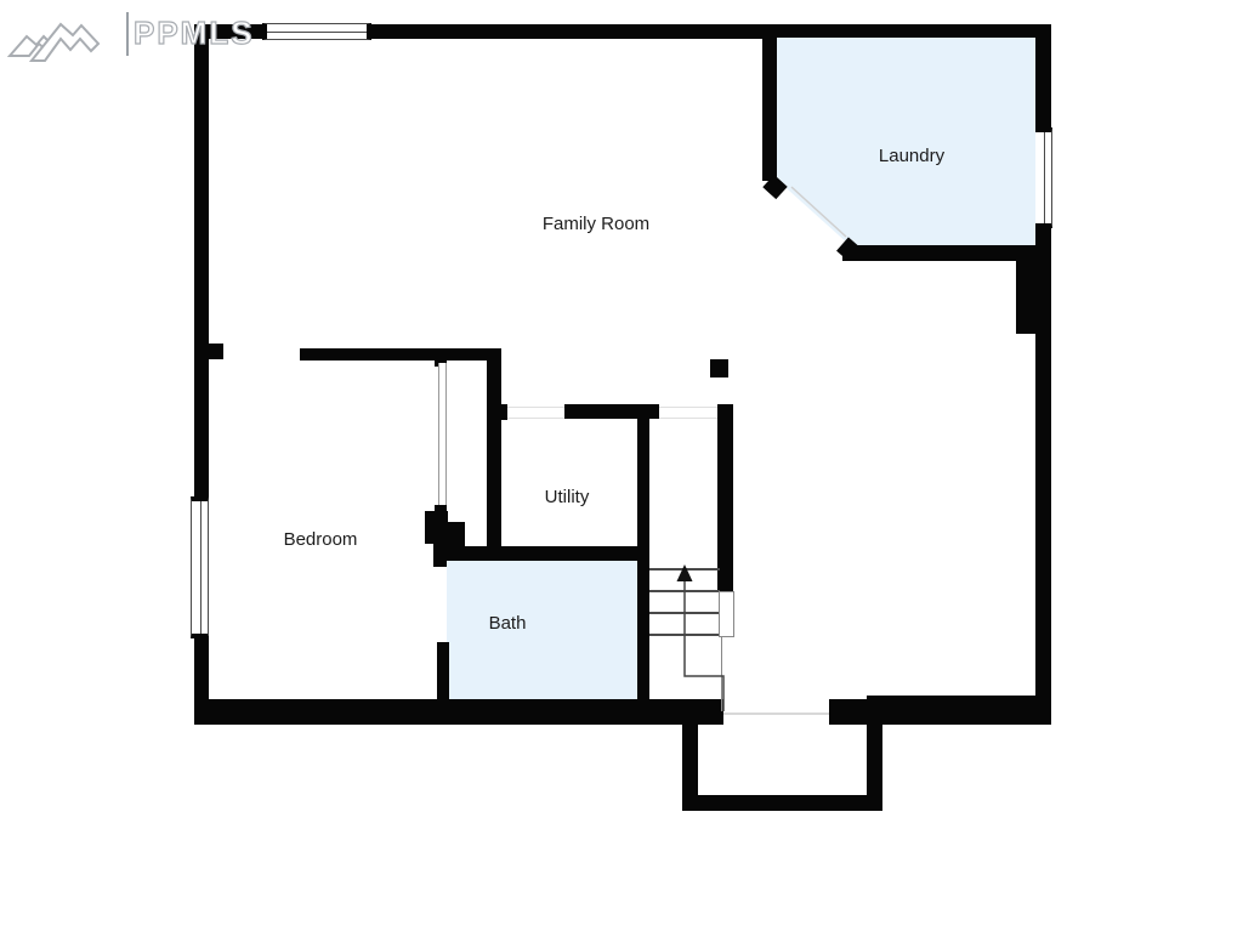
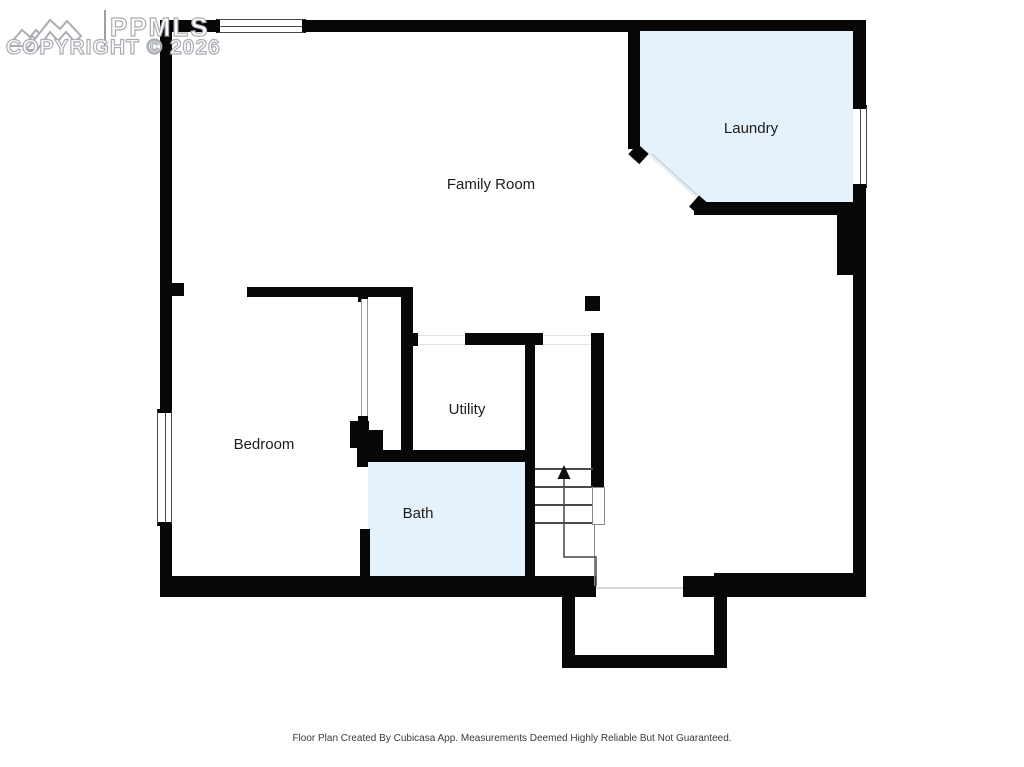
  Family Room
  Laundry
  Bedroom
  Utility
  Bath
  PPMLS
+ COPYRIGHT © 2026
+ Floor Plan Created By Cubicasa App. Measurements Deemed Highly Reliable But Not Guaranteed.
